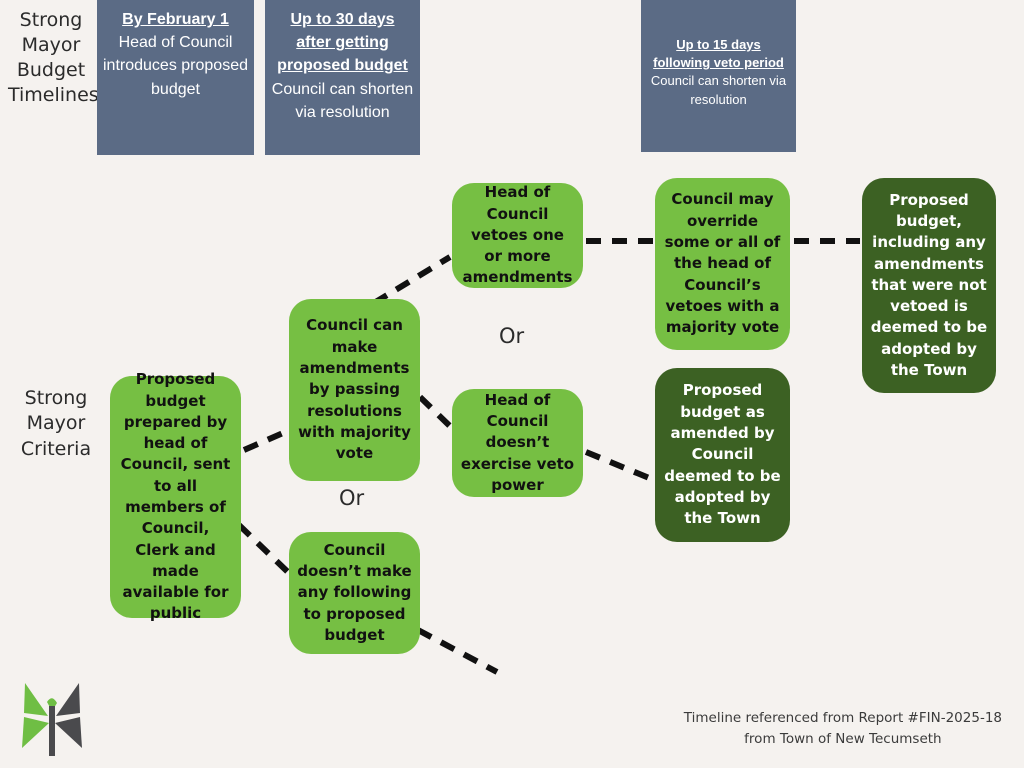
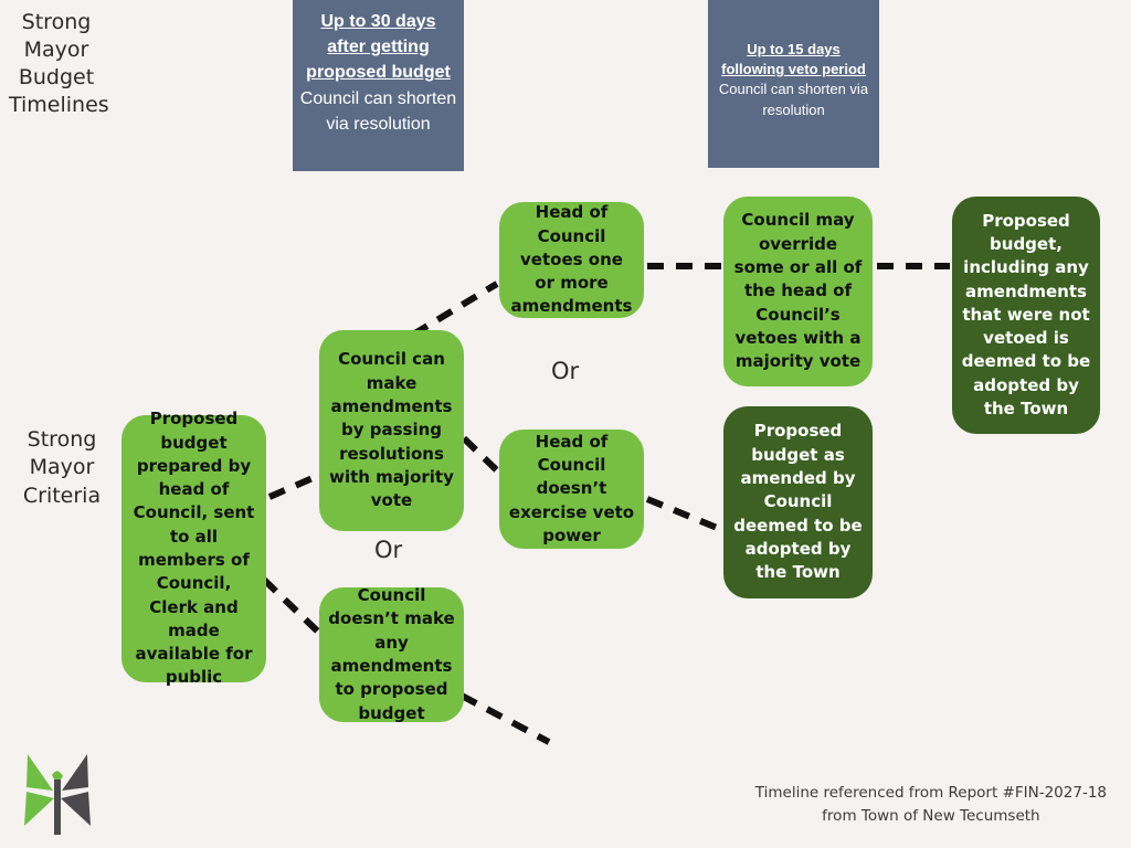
  Strong
  Mayor
  Budget
  Timelines
- By February 1
- Head of Council introduces proposed budget
  Up to 30 days after getting proposed budget
  Council can shorten via resolution
  Up to 15 days following veto period
  Council can shorten via resolution
  Strong
  Mayor
  Criteria
  Proposed budget prepared by head of Council, sent to all members of Council, Clerk and made available for public
  Council can make amendments by passing resolutions with majority vote
- Council doesn’t make any following to proposed budget
+ Council doesn’t make any amendments to proposed budget
  Head of Council vetoes one or more amendments
  Head of Council doesn’t exercise veto power
  Council may override some or all of the head of Council’s vetoes with a majority vote
  Proposed budget as amended by Council deemed to be adopted by the Town
  Proposed budget, including any amendments that were not vetoed is deemed to be adopted by the Town
  Or
  Or
- Timeline referenced from Report #FIN-2025-18
+ Timeline referenced from Report #FIN-2027-18
  from Town of New Tecumseth
